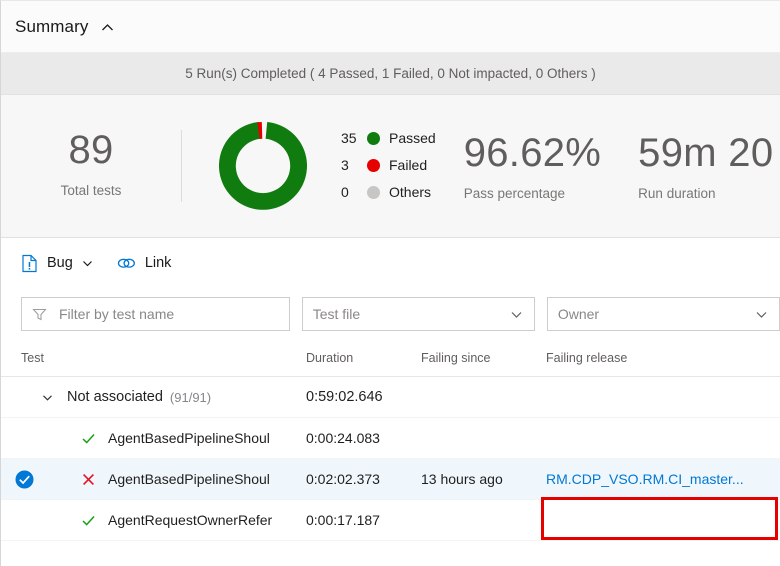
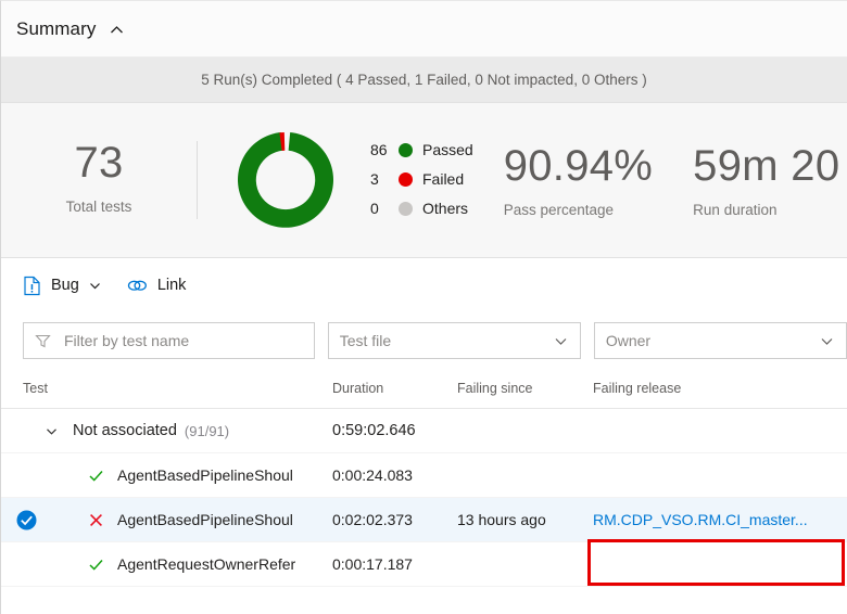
  Summary
  5 Run(s) Completed ( 4 Passed, 1 Failed, 0 Not impacted, 0 Others )
- 89
+ 73
  Total tests
- 35
+ 86
  Passed
  3
  Failed
  0
  Others
- 96.62%
+ 90.94%
  Pass percentage
  59m 20
  Run duration
  Bug
  Link
  Filter by test name
  Test file
  Owner
  Test
  Duration
  Failing since
  Failing release
  Not associated
  (91/91)
  0:59:02.646
  AgentBasedPipelineShoul
  0:00:24.083
  AgentBasedPipelineShoul
  0:02:02.373
  13 hours ago
  RM.CDP_VSO.RM.CI_master...
  AgentRequestOwnerRefer
  0:00:17.187
